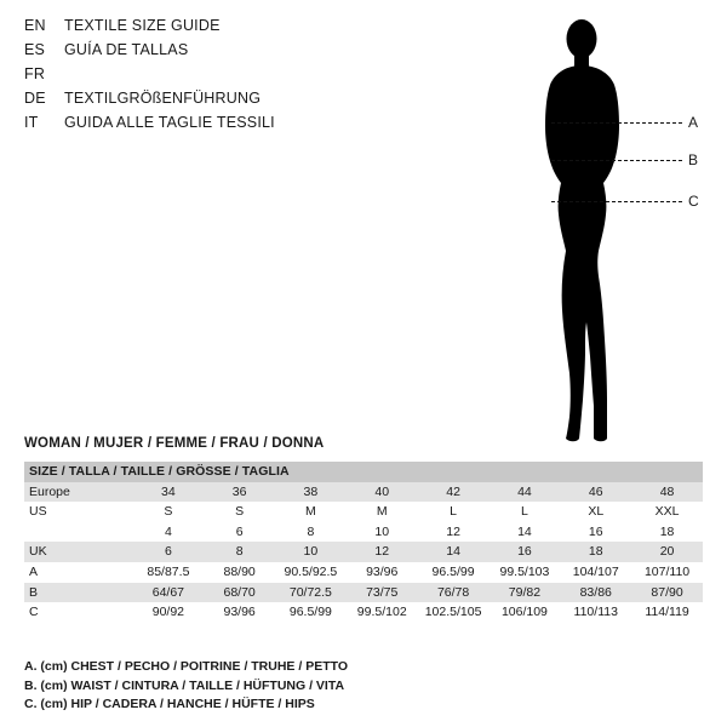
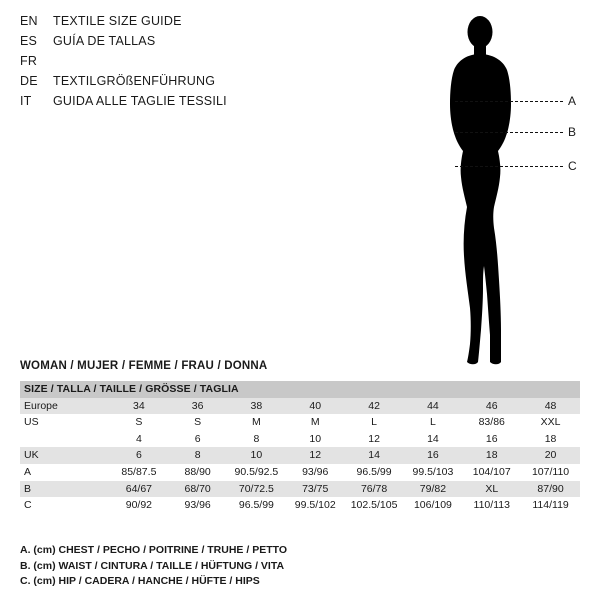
  EN
  TEXTILE SIZE GUIDE
  ES
  GUÍA DE TALLAS
  FR
  DE
  TEXTILGRÖßENFÜHRUNG
  IT
  GUIDA ALLE TAGLIE TESSILI
  A
  B
  C
  WOMAN / MUJER / FEMME / FRAU / DONNA
  SIZE / TALLA / TAILLE / GRÖSSE / TAGLIA
  Europe	34	36	38	40	42	44	46	48
- US	S	S	M	M	L	L	XL	XXL
+ US	S	S	M	M	L	L	83/86	XXL
  	4	6	8	10	12	14	16	18
  UK	6	8	10	12	14	16	18	20
  A	85/87.5	88/90	90.5/92.5	93/96	96.5/99	99.5/103	104/107	107/110
- B	64/67	68/70	70/72.5	73/75	76/78	79/82	83/86	87/90
+ B	64/67	68/70	70/72.5	73/75	76/78	79/82	XL	87/90
  C	90/92	93/96	96.5/99	99.5/102	102.5/105	106/109	110/113	114/119
  A. (cm) CHEST / PECHO / POITRINE / TRUHE / PETTO
  B. (cm) WAIST / CINTURA / TAILLE / HÜFTUNG / VITA
  C. (cm) HIP / CADERA / HANCHE / HÜFTE / HIPS
